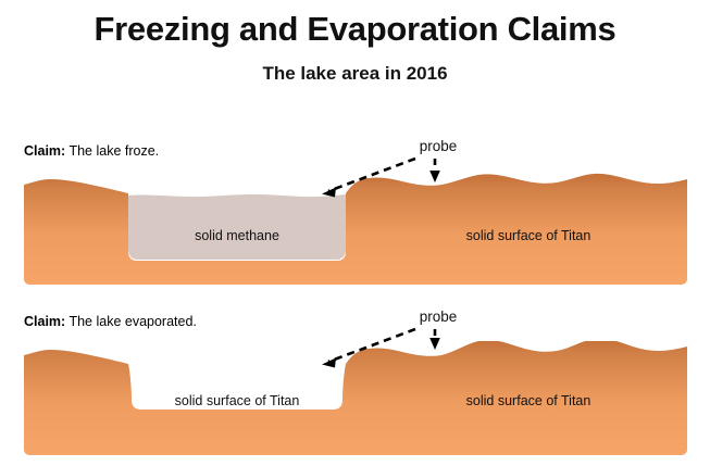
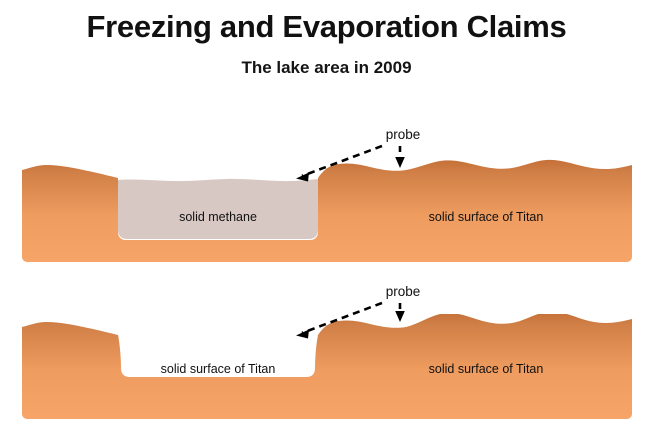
  Freezing and Evaporation Claims
- The lake area in 2016
+ The lake area in 2009
- Claim: The lake froze.
  probe
  solid methane
  solid surface of Titan
- Claim: The lake evaporated.
  probe
  solid surface of Titan
  solid surface of Titan
